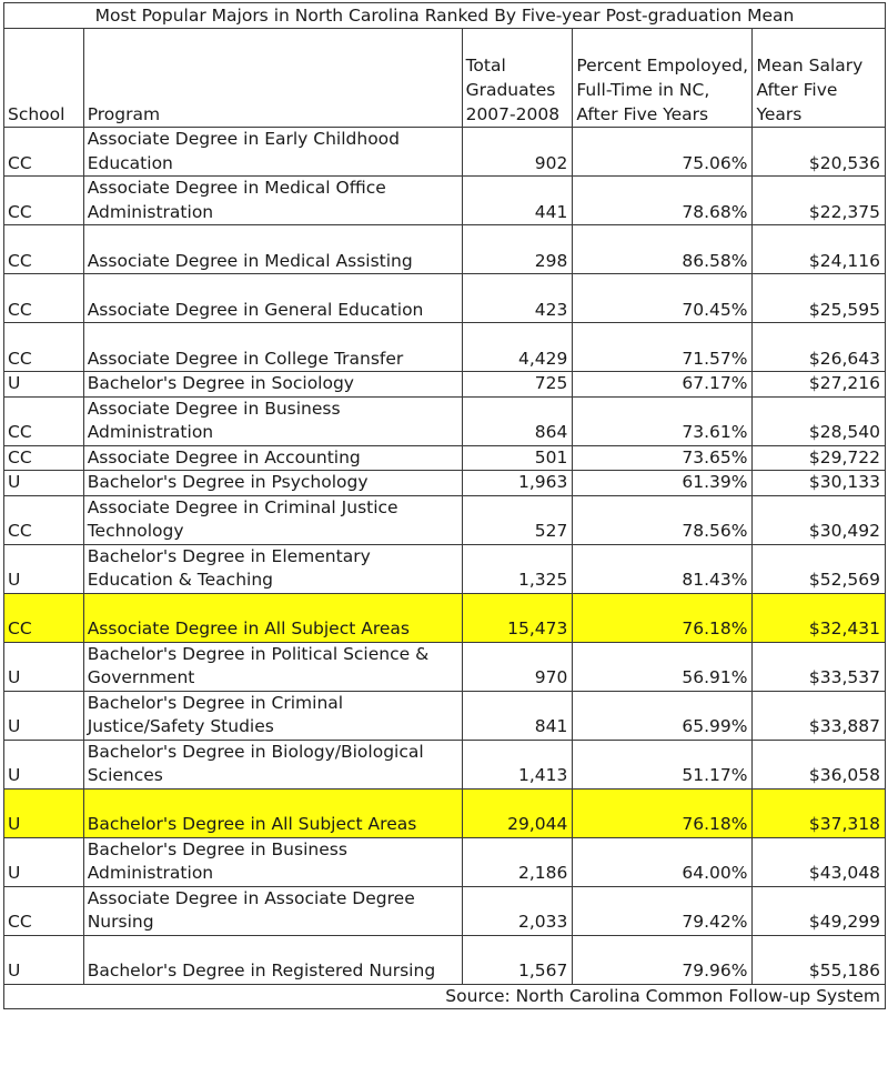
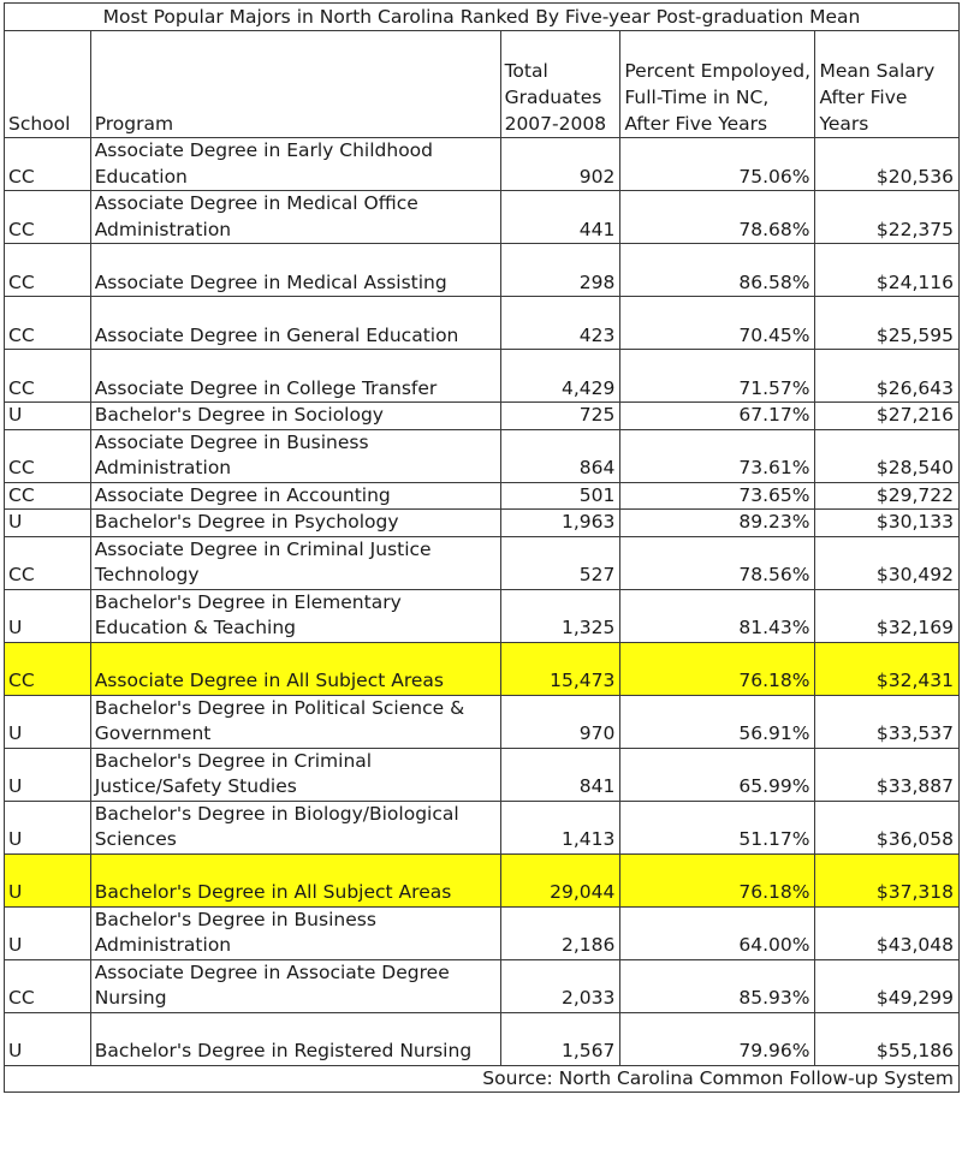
  Most Popular Majors in North Carolina Ranked By Five-year Post-graduation Mean
  School	Program	Total Graduates 2007-2008	Percent Empoloyed, Full-Time in NC, After Five Years	Mean Salary After Five Years
  CC	Associate Degree in Early Childhood Education	902	75.06%	$20,536
  CC	Associate Degree in Medical Office Administration	441	78.68%	$22,375
  CC	Associate Degree in Medical Assisting	298	86.58%	$24,116
  CC	Associate Degree in General Education	423	70.45%	$25,595
  CC	Associate Degree in College Transfer	4,429	71.57%	$26,643
  U	Bachelor's Degree in Sociology	725	67.17%	$27,216
  CC	Associate Degree in Business Administration	864	73.61%	$28,540
  CC	Associate Degree in Accounting	501	73.65%	$29,722
- U	Bachelor's Degree in Psychology	1,963	61.39%	$30,133
+ U	Bachelor's Degree in Psychology	1,963	89.23%	$30,133
  CC	Associate Degree in Criminal Justice Technology	527	78.56%	$30,492
- U	Bachelor's Degree in Elementary Education & Teaching	1,325	81.43%	$52,569
+ U	Bachelor's Degree in Elementary Education & Teaching	1,325	81.43%	$32,169
  CC	Associate Degree in All Subject Areas	15,473	76.18%	$32,431
  U	Bachelor's Degree in Political Science & Government	970	56.91%	$33,537
  U	Bachelor's Degree in Criminal Justice/Safety Studies	841	65.99%	$33,887
  U	Bachelor's Degree in Biology/Biological Sciences	1,413	51.17%	$36,058
  U	Bachelor's Degree in All Subject Areas	29,044	76.18%	$37,318
  U	Bachelor's Degree in Business Administration	2,186	64.00%	$43,048
- CC	Associate Degree in Associate Degree Nursing	2,033	79.42%	$49,299
+ CC	Associate Degree in Associate Degree Nursing	2,033	85.93%	$49,299
  U	Bachelor's Degree in Registered Nursing	1,567	79.96%	$55,186
  Source: North Carolina Common Follow-up System
